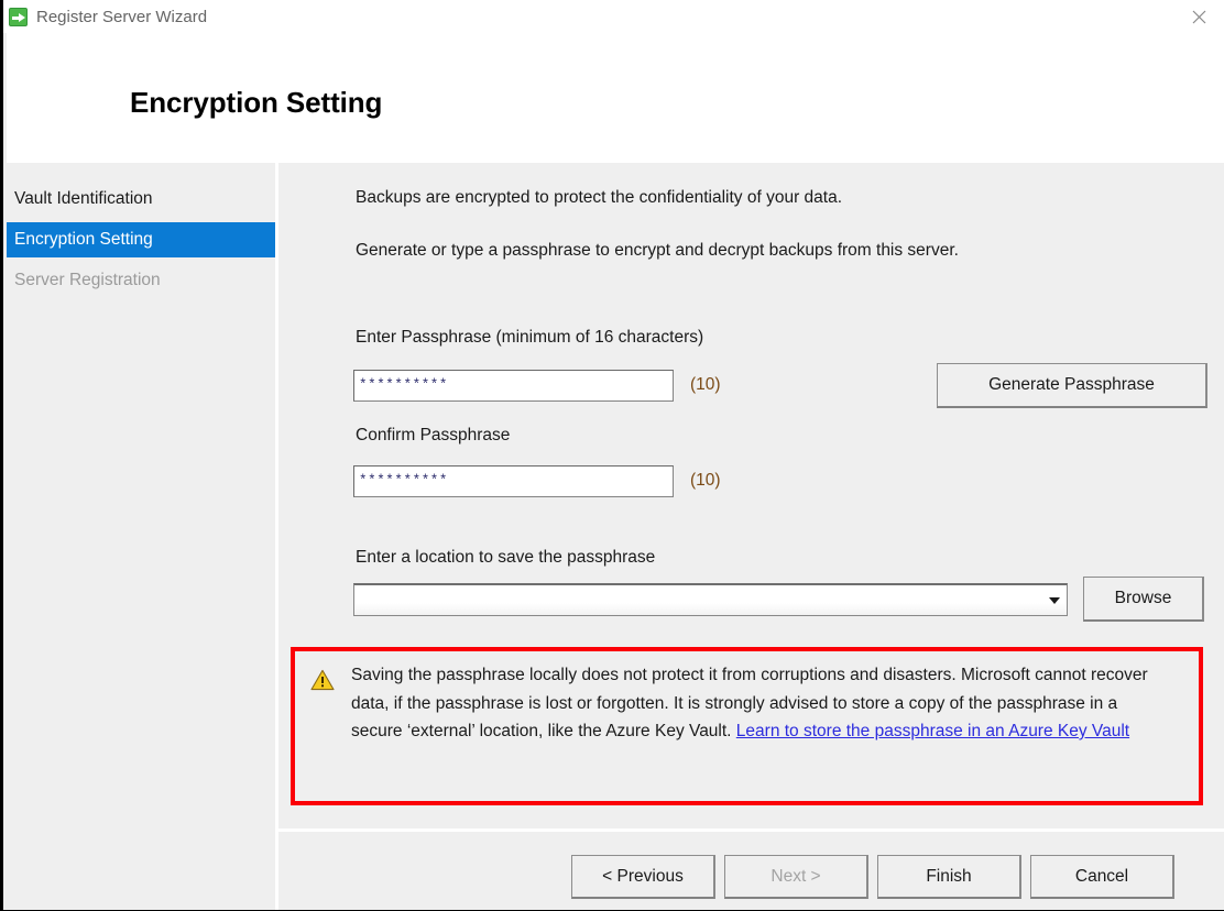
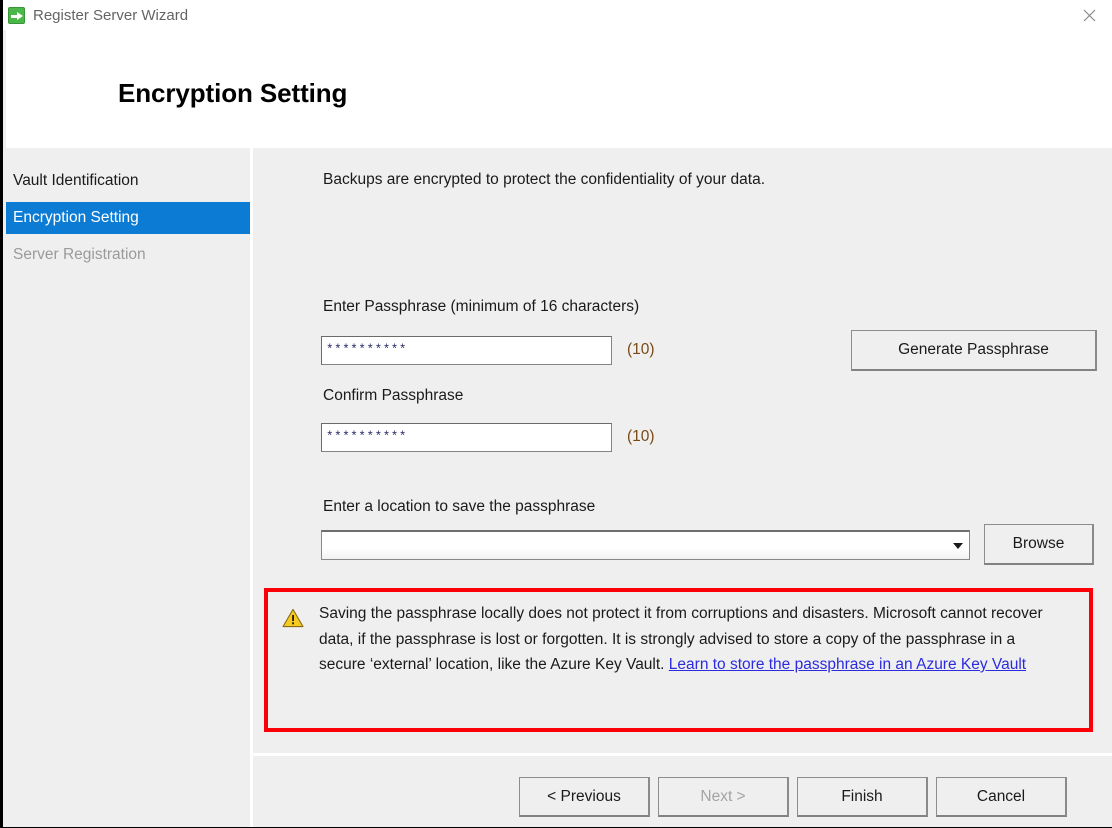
  Register Server Wizard
  Encryption Setting
  Vault Identification
  Encryption Setting
  Server Registration
  Backups are encrypted to protect the confidentiality of your data.
- Generate or type a passphrase to encrypt and decrypt backups from this server.
  Enter Passphrase (minimum of 16 characters)
  **********
  (10)
  Confirm Passphrase
  **********
  (10)
  Generate Passphrase
  Enter a location to save the passphrase
  Browse
  Saving the passphrase locally does not protect it from corruptions and disasters. Microsoft cannot recover data, if the passphrase is lost or forgotten. It is strongly advised to store a copy of the passphrase in a secure ‘external’ location, like the Azure Key Vault. Learn to store the passphrase in an Azure Key Vault
  < Previous
  Next >
  Finish
  Cancel
